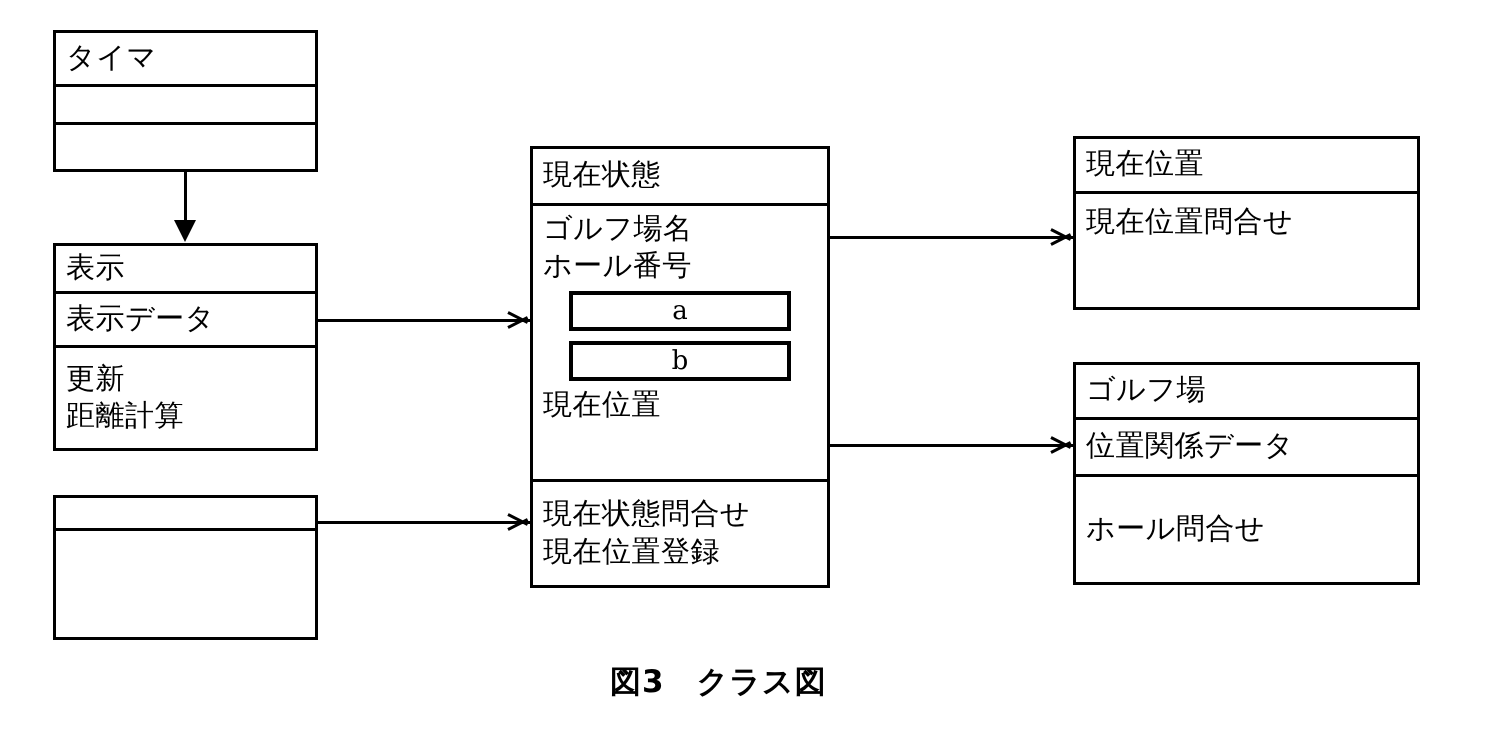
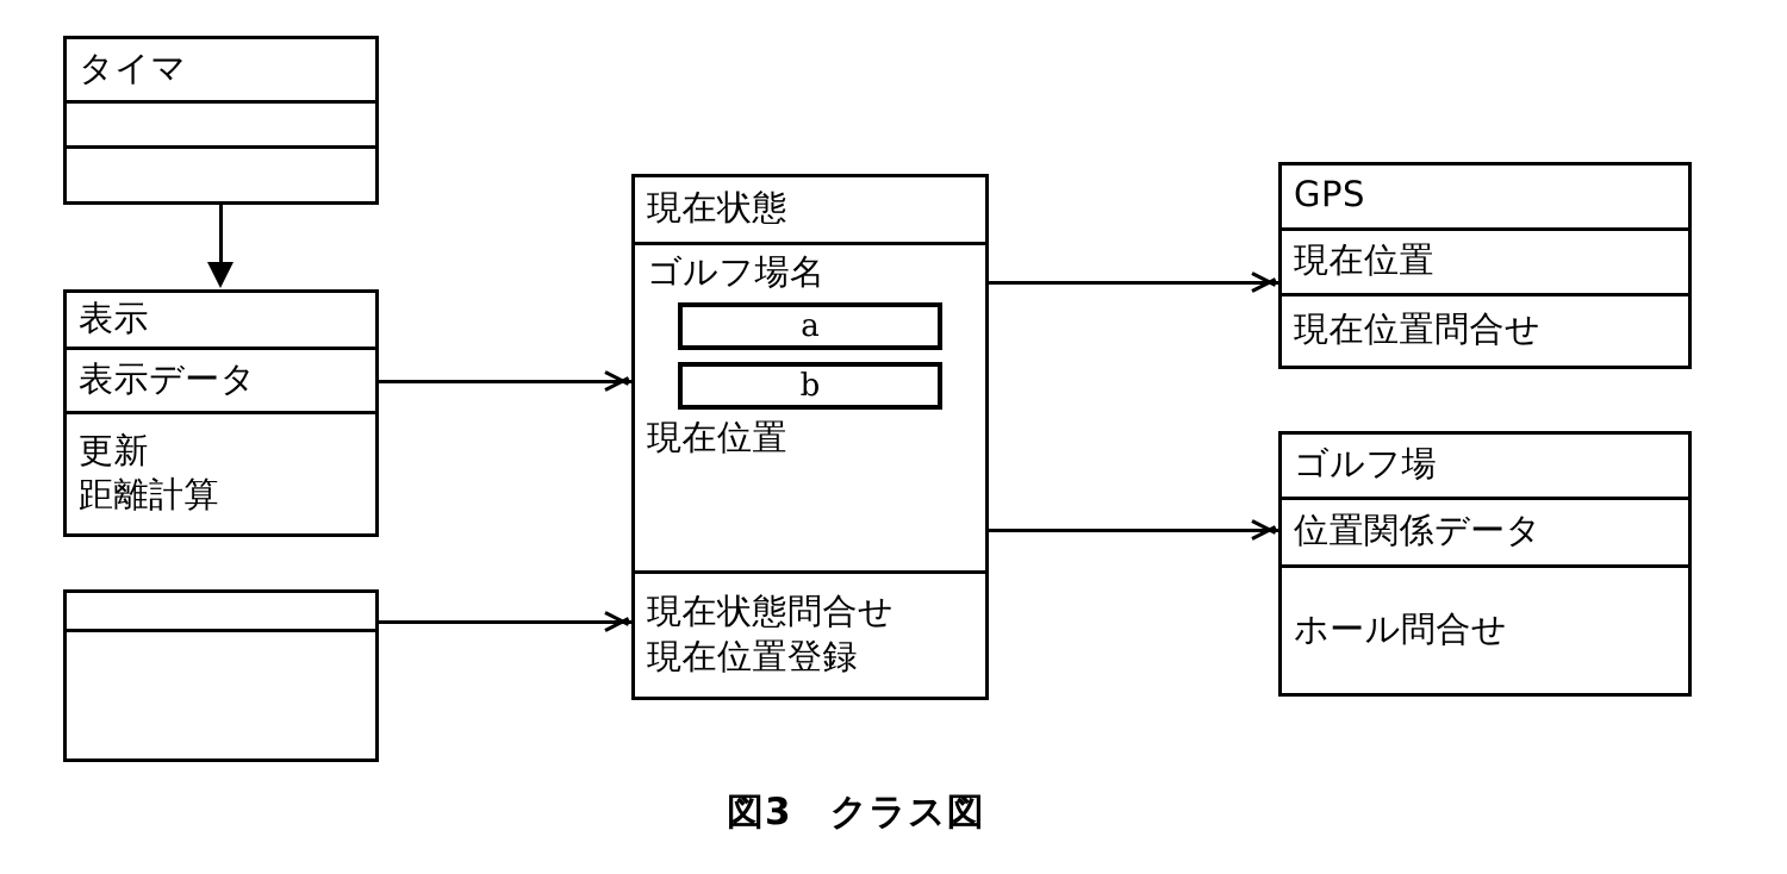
  タイマ
  表示
  表示データ
  更新
  距離計算
  現在状態
  ゴルフ場名
- ホール番号
  a
  b
  現在位置
  現在状態問合せ
  現在位置登録
+ GPS
  現在位置
  現在位置問合せ
  ゴルフ場
  位置関係データ
  ホール問合せ
  図3 クラス図
